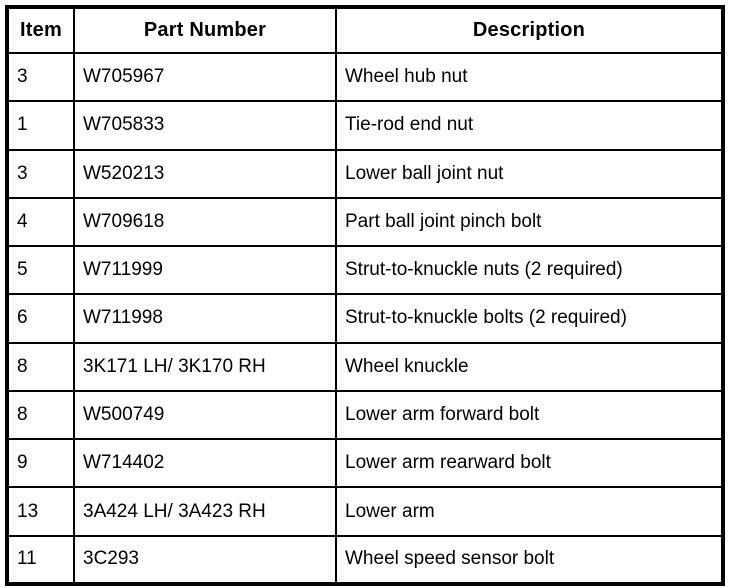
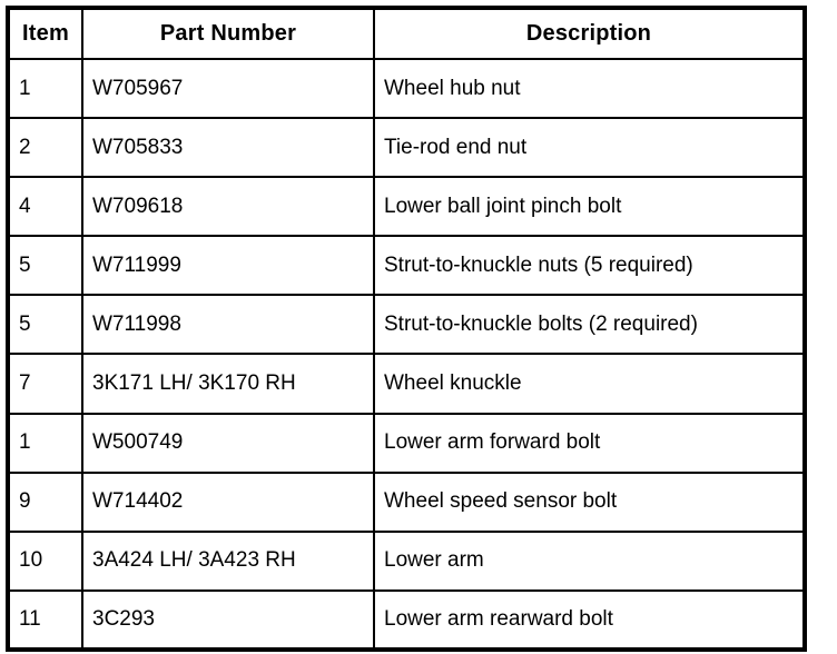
  Item	Part Number	Description
- 3	W705967	Wheel hub nut
+ 1	W705967	Wheel hub nut
- 1	W705833	Tie-rod end nut
+ 2	W705833	Tie-rod end nut
- 3	W520213	Lower ball joint nut
- 4	W709618	Part ball joint pinch bolt
+ 4	W709618	Lower ball joint pinch bolt
- 5	W711999	Strut-to-knuckle nuts (2 required)
+ 5	W711999	Strut-to-knuckle nuts (5 required)
- 6	W711998	Strut-to-knuckle bolts (2 required)
+ 5	W711998	Strut-to-knuckle bolts (2 required)
- 8	3K171 LH/ 3K170 RH	Wheel knuckle
+ 7	3K171 LH/ 3K170 RH	Wheel knuckle
- 8	W500749	Lower arm forward bolt
+ 1	W500749	Lower arm forward bolt
- 9	W714402	Lower arm rearward bolt
+ 9	W714402	Wheel speed sensor bolt
- 13	3A424 LH/ 3A423 RH	Lower arm
+ 10	3A424 LH/ 3A423 RH	Lower arm
- 11	3C293	Wheel speed sensor bolt
+ 11	3C293	Lower arm rearward bolt
